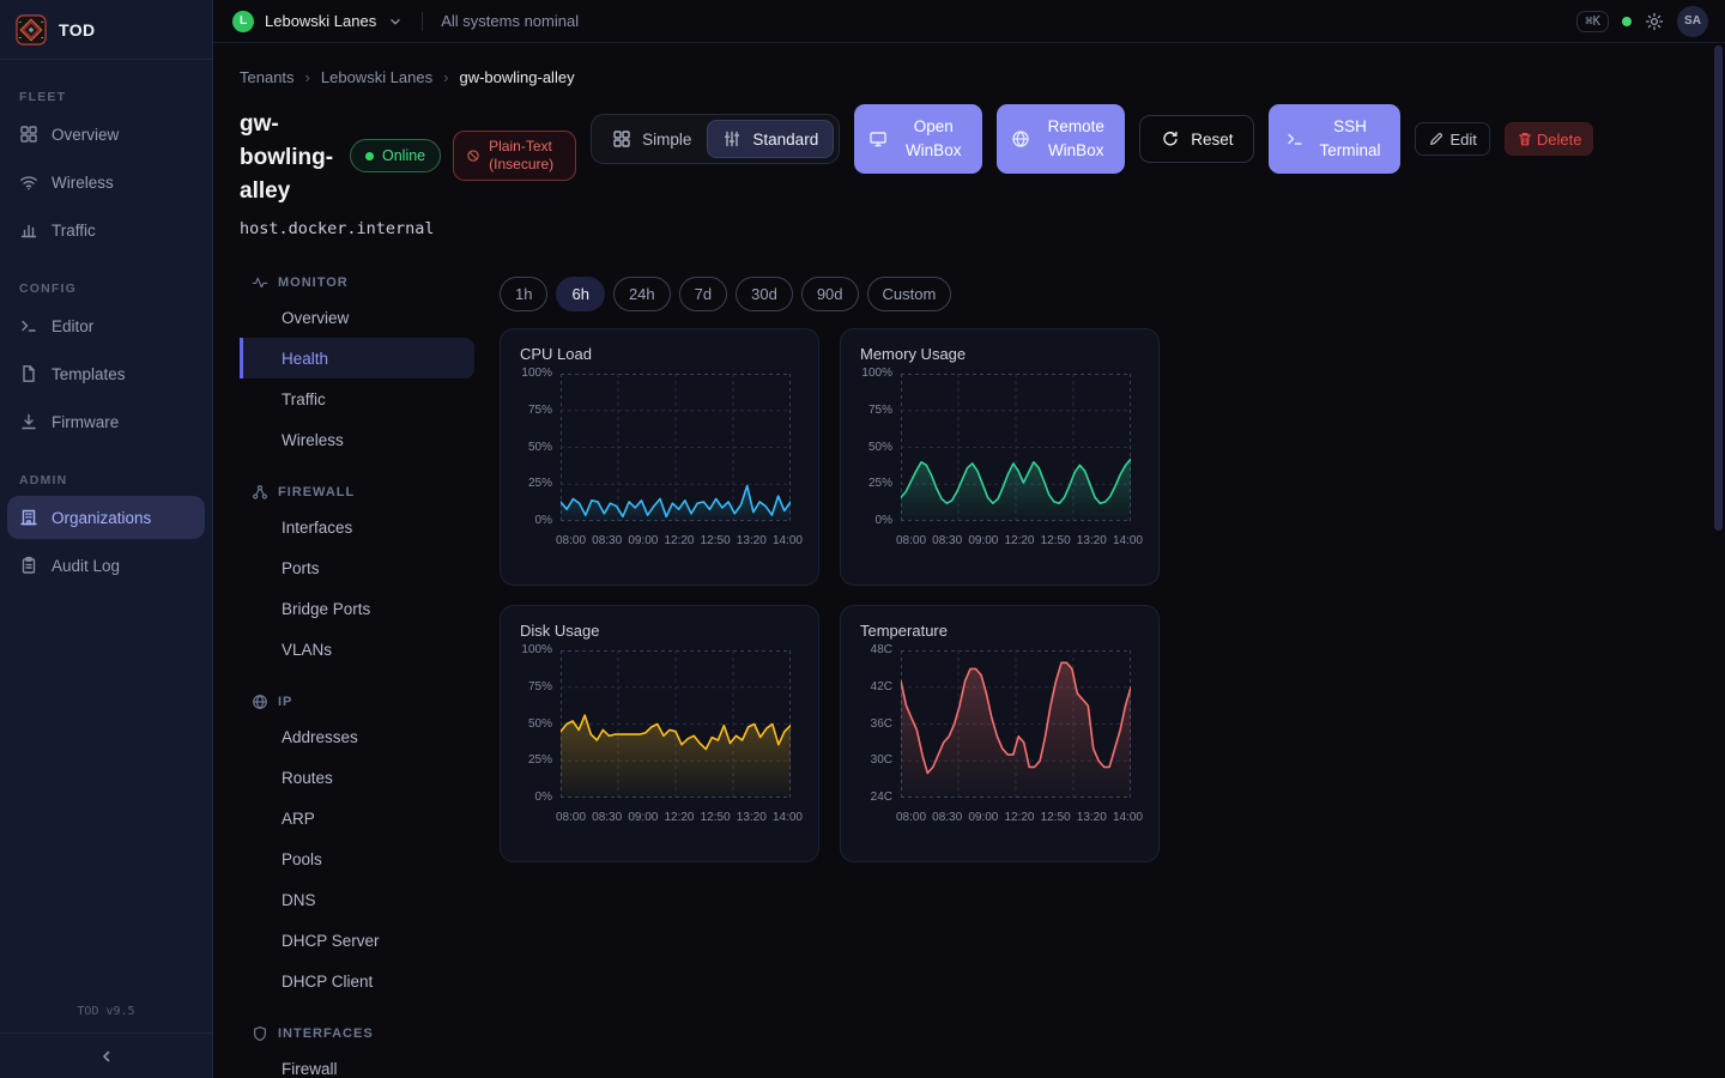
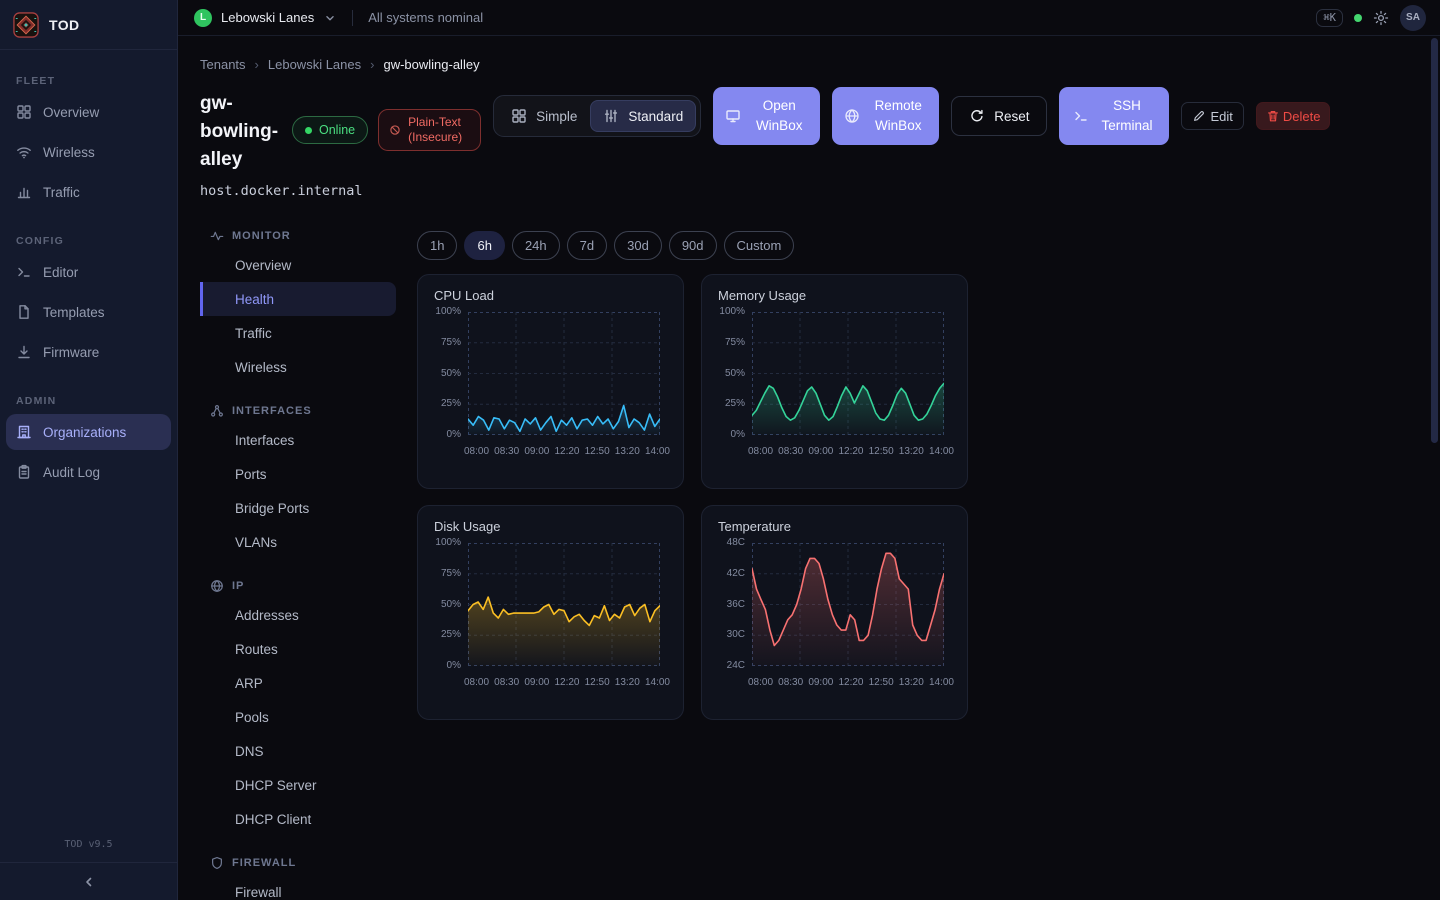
  TOD
  FLEET
  Overview
  Wireless
  Traffic
  CONFIG
  Editor
  Templates
  Firmware
  ADMIN
  Organizations
  Audit Log
  TOD v9.5
  L
  Lebowski Lanes
  All systems nominal
  ⌘K
  SA
  Tenants
  ›
  Lebowski Lanes
  ›
  gw-bowling-alley
  gw-bowling-alley
  Online
  Plain-Text (Insecure)
  Simple
  Standard
  Open WinBox
  Remote WinBox
  Reset
  SSH Terminal
  Edit
  Delete
  host.docker.internal
  MONITOR
  Overview
  Health
  Traffic
  Wireless
- FIREWALL
+ INTERFACES
  Interfaces
  Ports
  Bridge Ports
  VLANs
  IP
  Addresses
  Routes
  ARP
  Pools
  DNS
  DHCP Server
  DHCP Client
- INTERFACES
+ FIREWALL
  Firewall
  1h
  6h
  24h
  7d
  30d
  90d
  Custom
  CPU Load
  100%
  75%
  50%
  25%
  0%
  08:00
  08:30
  09:00
  12:20
  12:50
  13:20
  14:00
  Memory Usage
  100%
  75%
  50%
  25%
  0%
  08:00
  08:30
  09:00
  12:20
  12:50
  13:20
  14:00
  Disk Usage
  100%
  75%
  50%
  25%
  0%
  08:00
  08:30
  09:00
  12:20
  12:50
  13:20
  14:00
  Temperature
  48C
  42C
  36C
  30C
  24C
  08:00
  08:30
  09:00
  12:20
  12:50
  13:20
  14:00
